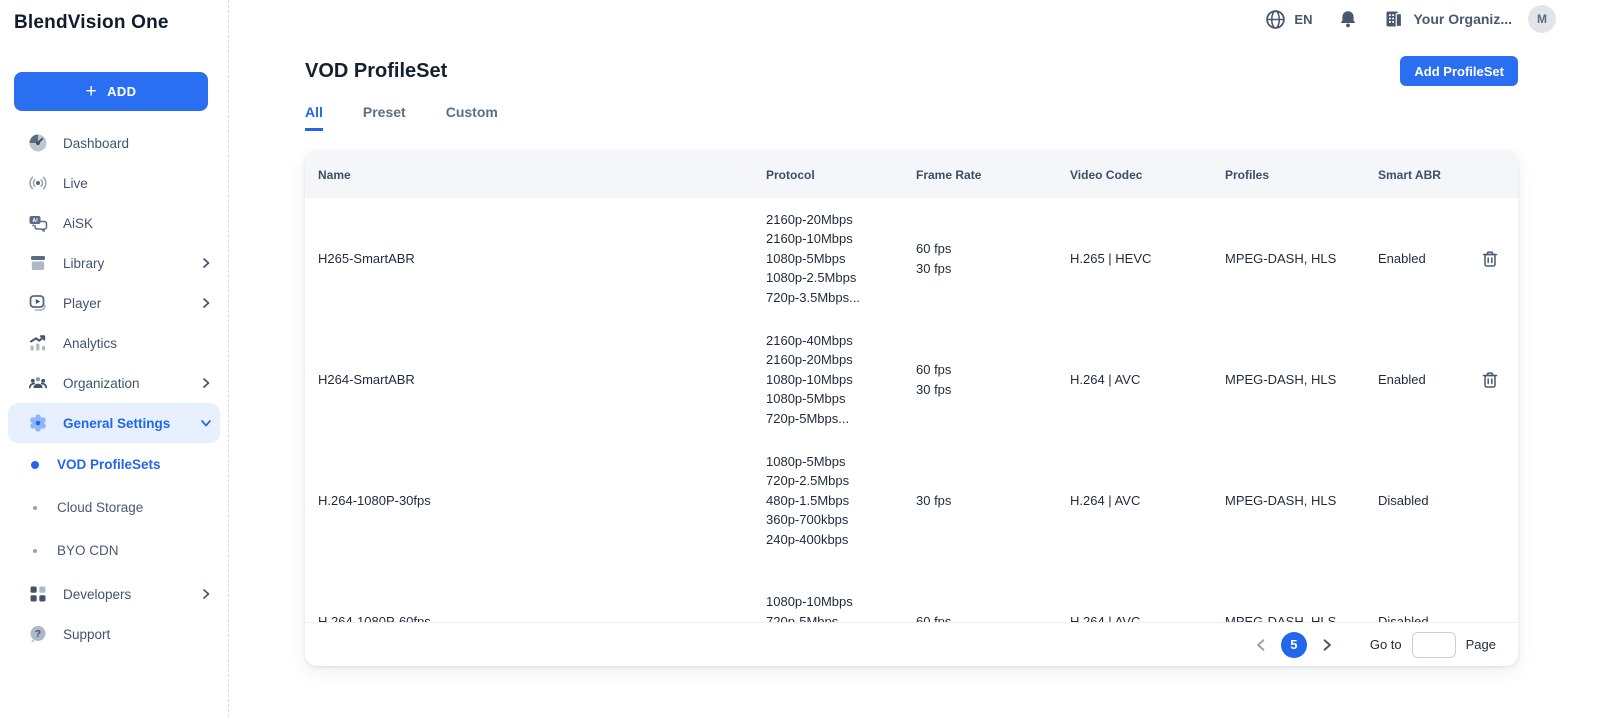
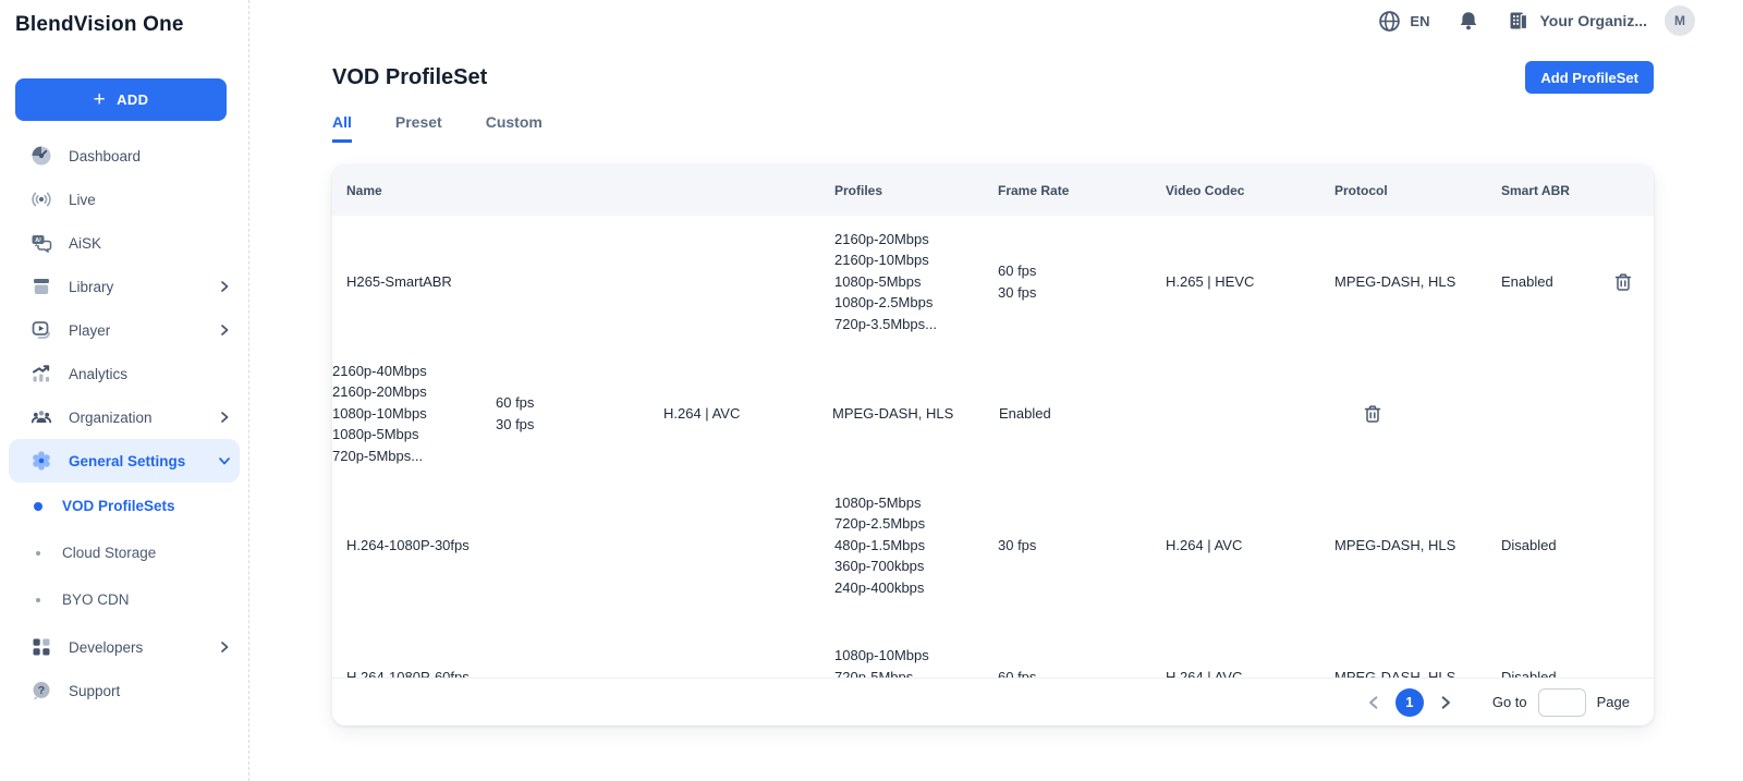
  BlendVision One
  +
  ADD
  Dashboard
  Live
  AiSK
  Library
  Player
  Analytics
  Organization
  General Settings
  VOD ProfileSets
  Cloud Storage
  BYO CDN
  Developers
  ?
  Support
  EN
  Your Organiz...
  M
  VOD ProfileSet
  Add ProfileSet
  All
  Preset
  Custom
  Name
- Protocol
+ Profiles
  Frame Rate
  Video Codec
- Profiles
+ Protocol
  Smart ABR
  H265-SmartABR
  2160p-20Mbps
  2160p-10Mbps
  1080p-5Mbps
  1080p-2.5Mbps
  720p-3.5Mbps...
  60 fps
  30 fps
  H.265 | HEVC
  MPEG-DASH, HLS
  Enabled
- H264-SmartABR
  2160p-40Mbps
  2160p-20Mbps
  1080p-10Mbps
  1080p-5Mbps
  720p-5Mbps...
  60 fps
  30 fps
  H.264 | AVC
  MPEG-DASH, HLS
  Enabled
  H.264-1080P-30fps
  1080p-5Mbps
  720p-2.5Mbps
  480p-1.5Mbps
  360p-700kbps
  240p-400kbps
  30 fps
  H.264 | AVC
  MPEG-DASH, HLS
  Disabled
  1080p-10Mbps
- 5
+ 1
  Go to
  Page
